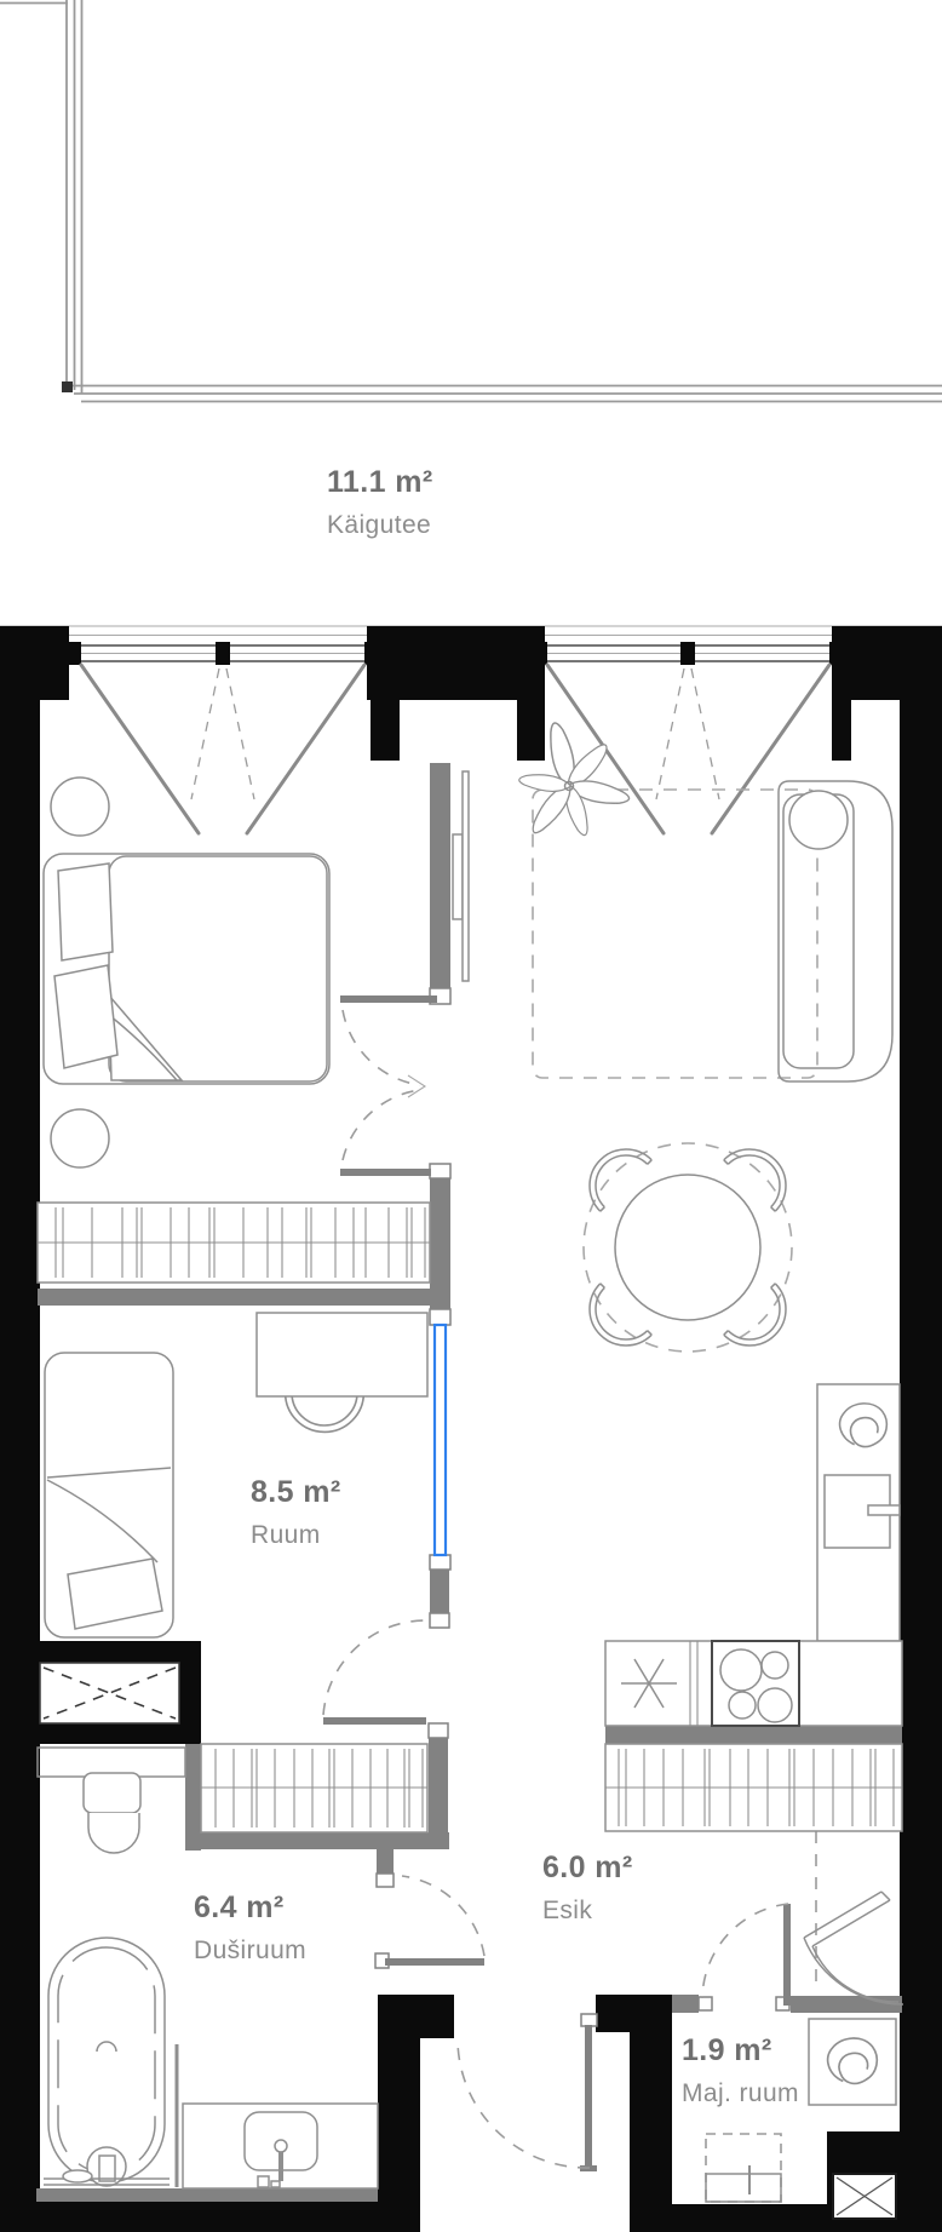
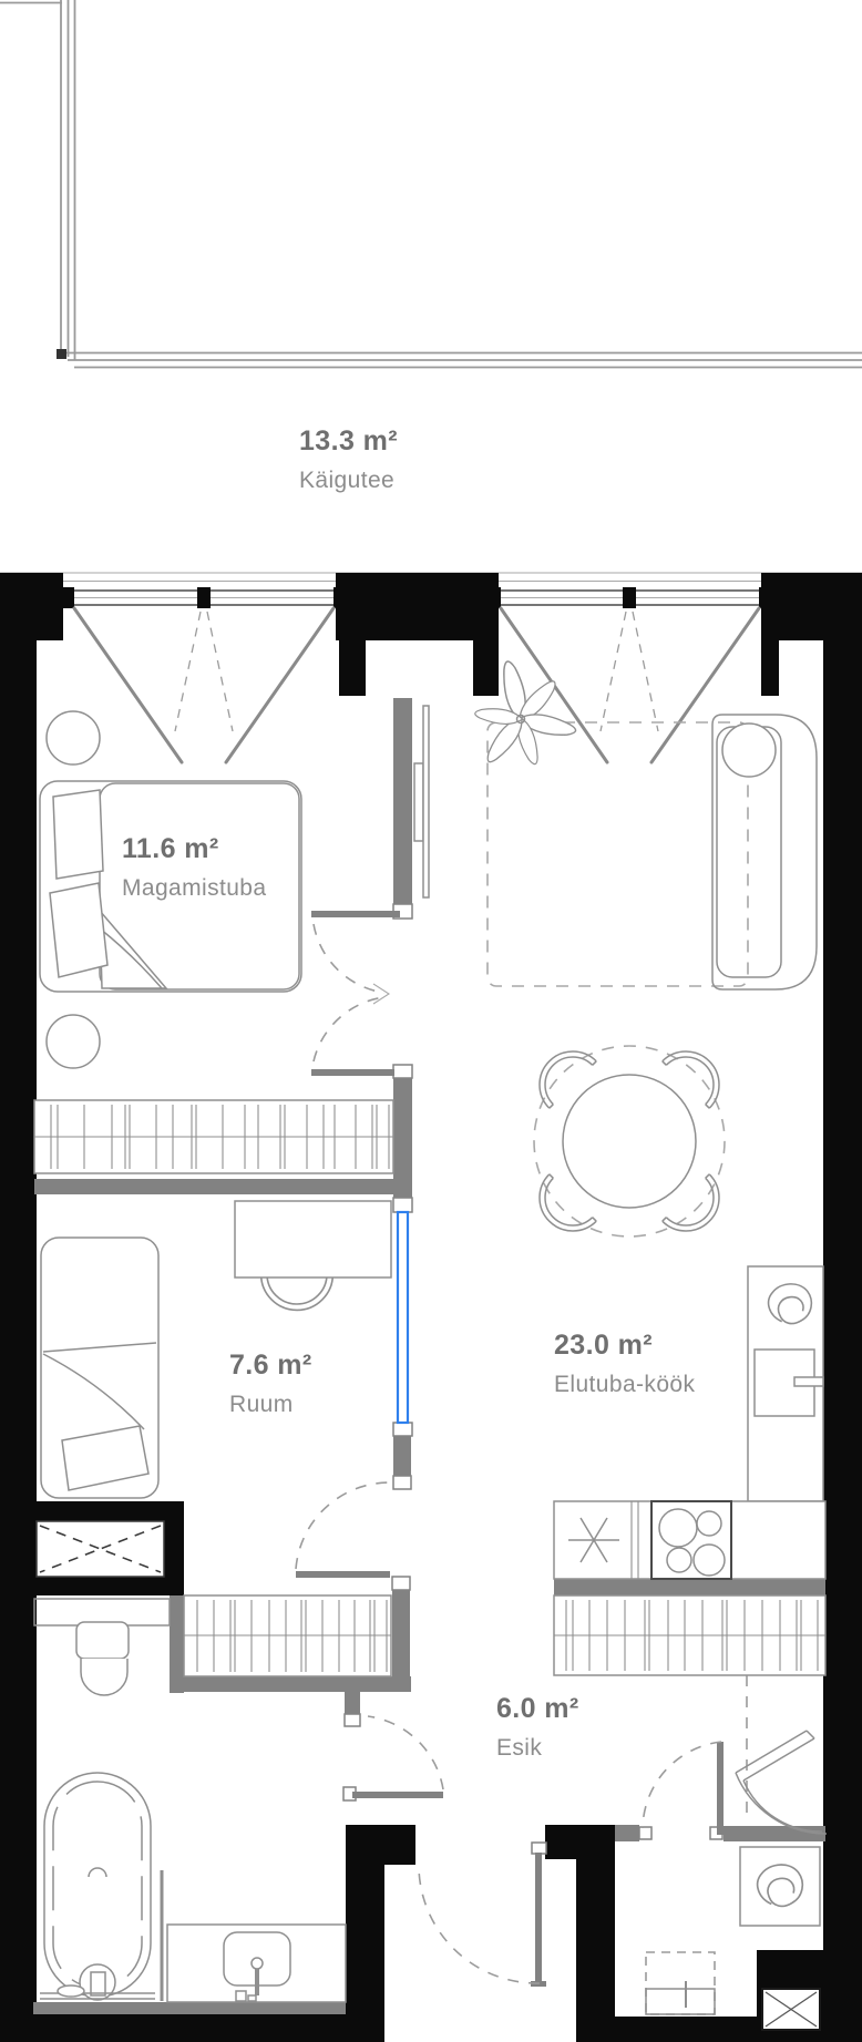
- 11.1 m²
+ 13.3 m²
  Käigutee
+ 11.6 m²
+ Magamistuba
+ 23.0 m²
+ Elutuba-köök
- 8.5 m²
+ 7.6 m²
  Ruum
  6.0 m²
  Esik
- 6.4 m²
- Duširuum
- 1.9 m²
- Maj. ruum
